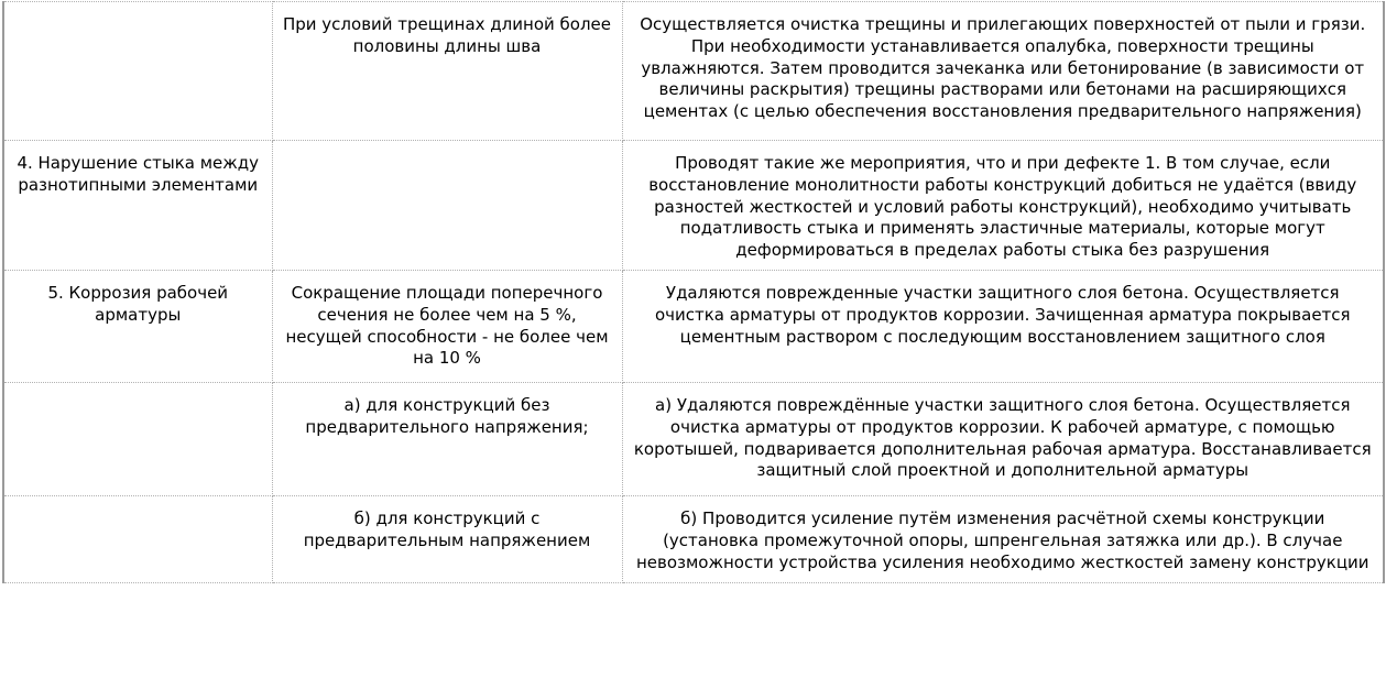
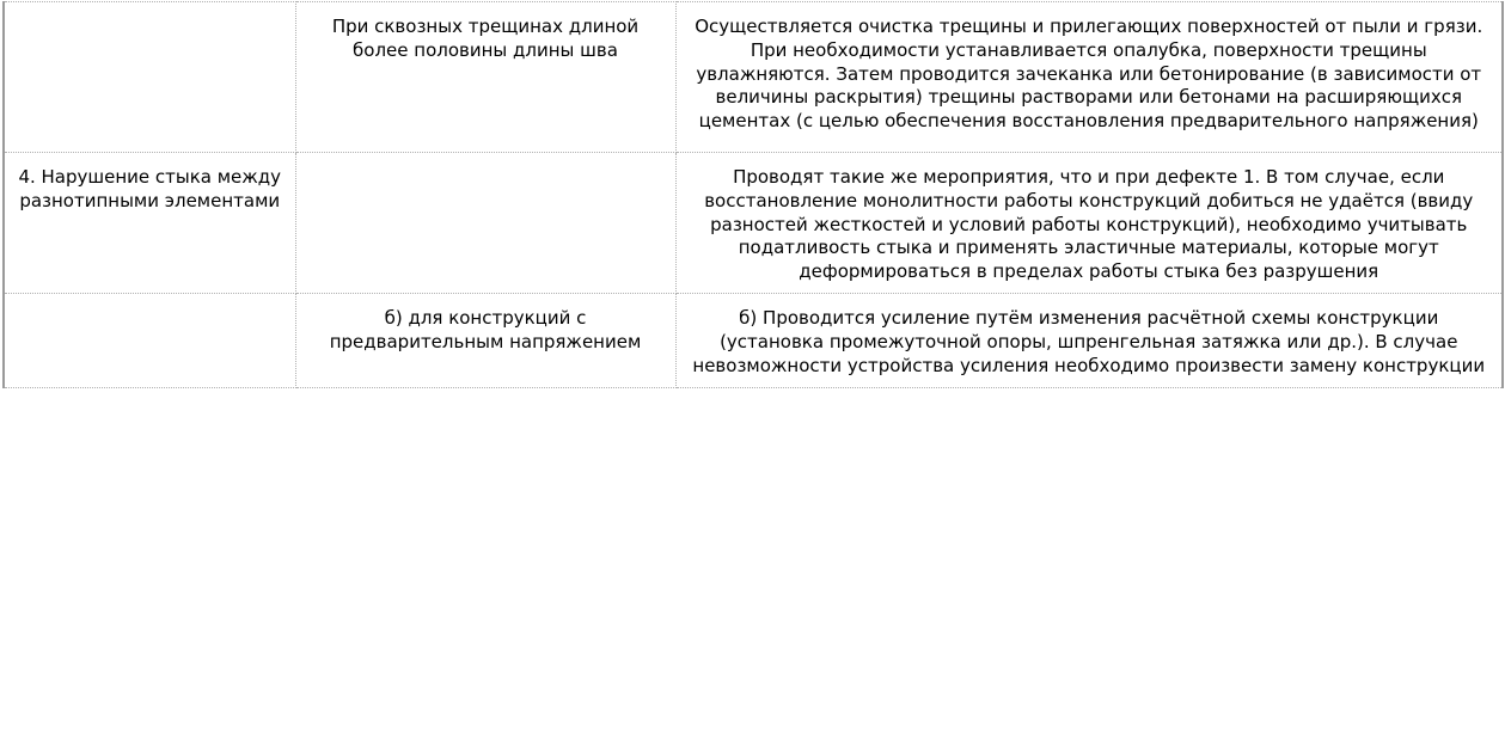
- 	При условий трещинах длиной более половины длины шва	Осуществляется очистка трещины и прилегающих поверхностей от пыли и грязи. При необходимости устанавливается опалубка, поверхности трещины увлажняются. Затем проводится зачеканка или бетонирование (в зависимости от величины раскрытия) трещины растворами или бетонами на расширяющихся цементах (с целью обеспечения восстановления предварительного напряжения)
+ 	При сквозных трещинах длиной более половины длины шва	Осуществляется очистка трещины и прилегающих поверхностей от пыли и грязи. При необходимости устанавливается опалубка, поверхности трещины увлажняются. Затем проводится зачеканка или бетонирование (в зависимости от величины раскрытия) трещины растворами или бетонами на расширяющихся цементах (с целью обеспечения восстановления предварительного напряжения)
  4. Нарушение стыка между разнотипными элементами		Проводят такие же мероприятия, что и при дефекте 1. В том случае, если восстановление монолитности работы конструкций добиться не удаётся (ввиду разностей жесткостей и условий работы конструкций), необходимо учитывать податливость стыка и применять эластичные материалы, которые могут деформироваться в пределах работы стыка без разрушения
- 5. Коррозия рабочей арматуры	Сокращение площади поперечного сечения не более чем на 5 %, несущей способности - не более чем на 10 %	Удаляются поврежденные участки защитного слоя бетона. Осуществляется очистка арматуры от продуктов коррозии. Зачищенная арматура покрывается цементным раствором с последующим восстановлением защитного слоя
- 	а) для конструкций без предварительного напряжения;	а) Удаляются повреждённые участки защитного слоя бетона. Осуществляется очистка арматуры от продуктов коррозии. К рабочей арматуре, с помощью коротышей, подваривается дополнительная рабочая арматура. Восстанавливается защитный слой проектной и дополнительной арматуры
- 	б) для конструкций с предварительным напряжением	б) Проводится усиление путём изменения расчётной схемы конструкции (установка промежуточной опоры, шпренгельная затяжка или др.). В случае невозможности устройства усиления необходимо жесткостей замену конструкции
+ 	б) для конструкций с предварительным напряжением	б) Проводится усиление путём изменения расчётной схемы конструкции (установка промежуточной опоры, шпренгельная затяжка или др.). В случае невозможности устройства усиления необходимо произвести замену конструкции
